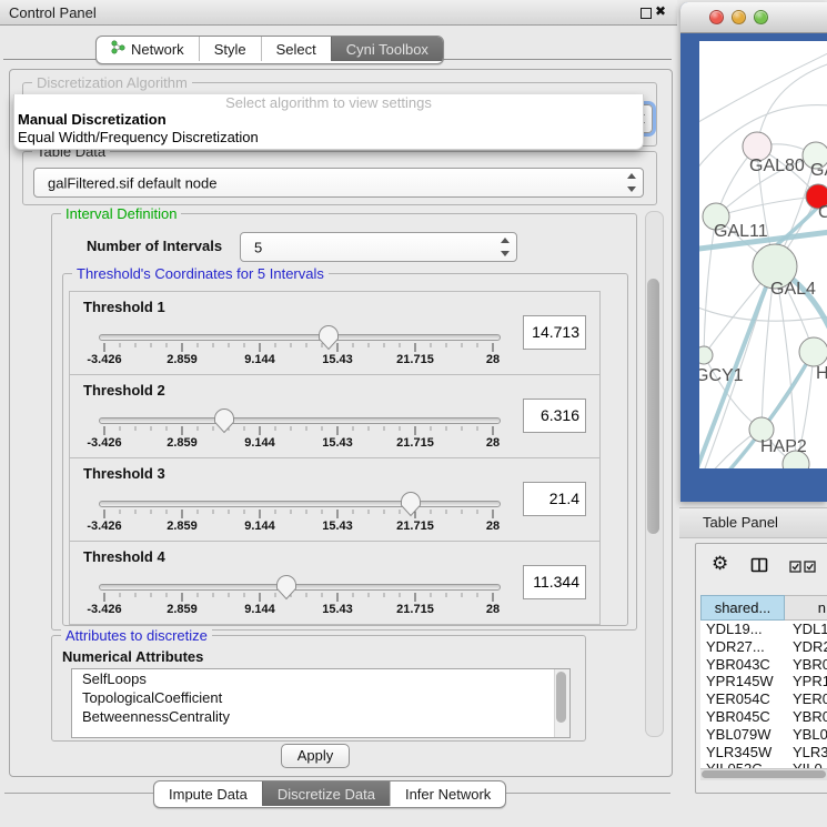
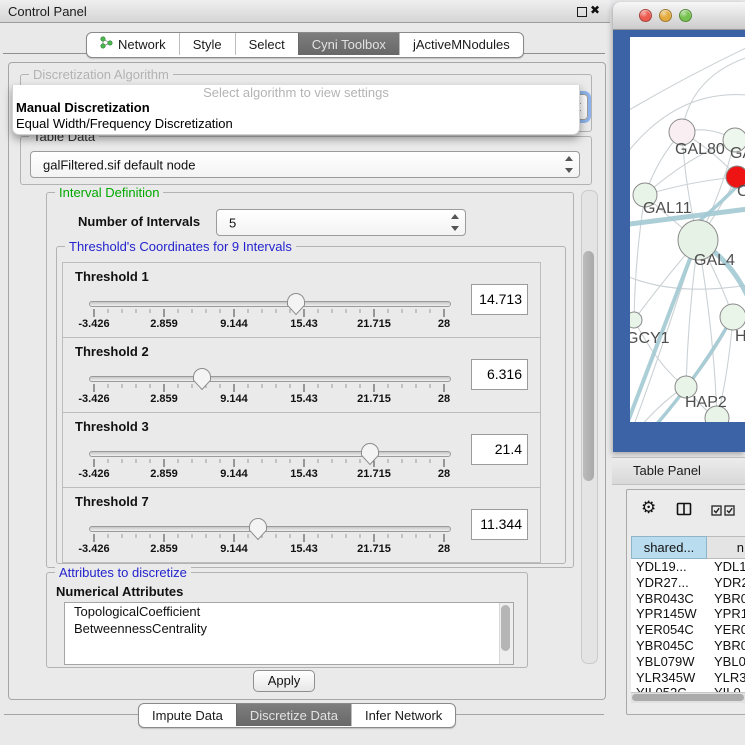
  Control Panel
  ✖
  Network
  Style
  Select
  Cyni Toolbox
+ jActiveMNodules
  Discretization Algorithm
  Select algorithm to view settings
  Manual Discretization
  Equal Width/Frequency Discretization
  Table Data
  galFiltered.sif default node
  Interval Definition
  Number of Intervals
  5
- Threshold's Coordinates for 5 Intervals
+ Threshold's Coordinates for 9 Intervals
  Threshold 1
  -3.426
  2.859
  9.144
  15.43
  21.715
  28
  14.713
  Threshold 2
  -3.426
  2.859
  9.144
  15.43
  21.715
  28
  6.316
  Threshold 3
  -3.426
  2.859
  9.144
  15.43
  21.715
  28
  21.4
- Threshold 4
+ Threshold 7
  -3.426
  2.859
  9.144
  15.43
  21.715
  28
  11.344
  Attributes to discretize
  Numerical Attributes
- SelfLoops
  TopologicalCoefficient
  BetweennessCentrality
  Apply
  Impute Data
  Discretize Data
  Infer Network
  GAL80
  C
  GAL11
  GAL4
  GCY1
  H
  HAP2
  Table Panel
  ⚙
  shared...
  n
  YDL19... YDL1
  YDR27... YDR
  YBR043C YBR0
  YPR145W YPR1
  YER054C YER0
  YBR045C YBR0
  YBL079W YBL0
  YLR345W YLR3
